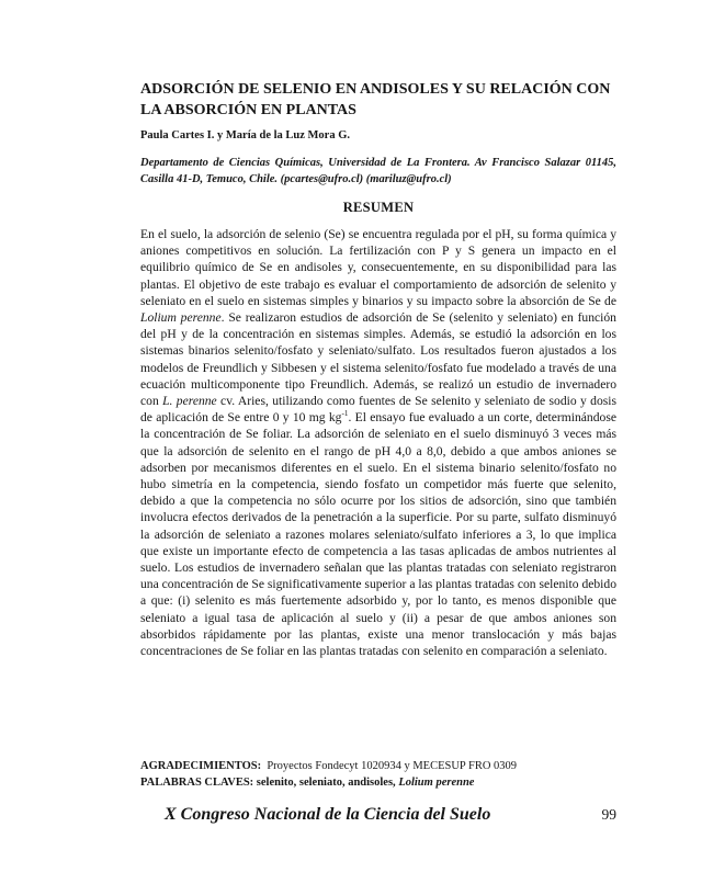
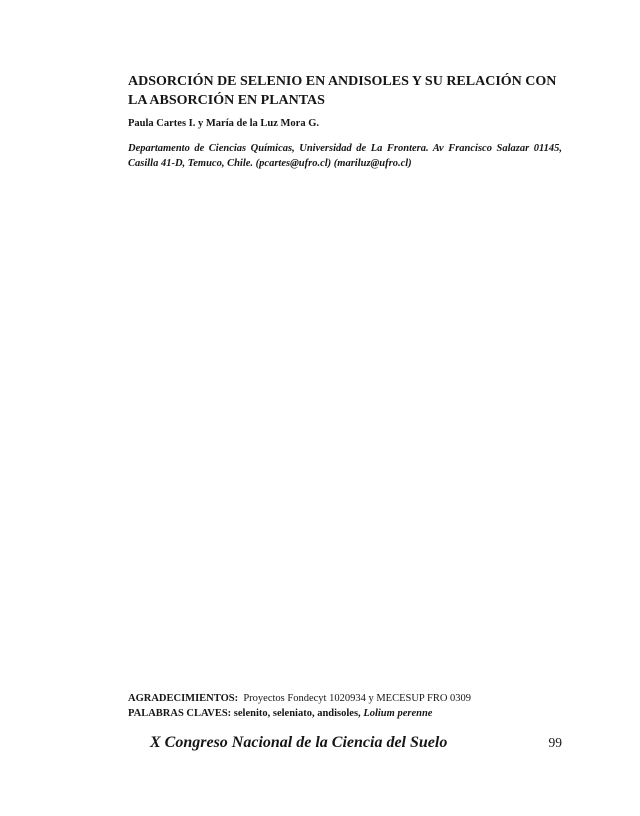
  ADSORCIÓN DE SELENIO EN ANDISOLES Y SU RELACIÓN CON LA ABSORCIÓN EN PLANTAS
  Paula Cartes I. y María de la Luz Mora G.
  Departamento de Ciencias Químicas, Universidad de La Frontera. Av Francisco Salazar 01145, Casilla 41-D, Temuco, Chile. (pcartes@ufro.cl) (mariluz@ufro.cl)
- RESUMEN
- En el suelo, la adsorción de selenio (Se) se encuentra regulada por el pH, su forma química y aniones competitivos en solución. La fertilización con P y S genera un impacto en el equilibrio químico de Se en andisoles y, consecuentemente, en su disponibilidad para las plantas. El objetivo de este trabajo es evaluar el comportamiento de adsorción de selenito y seleniato en el suelo en sistemas simples y binarios y su impacto sobre la absorción de Se de Lolium perenne. Se realizaron estudios de adsorción de Se (selenito y seleniato) en función del pH y de la concentración en sistemas simples. Además, se estudió la adsorción en los sistemas binarios selenito/fosfato y seleniato/sulfato. Los resultados fueron ajustados a los modelos de Freundlich y Sibbesen y el sistema selenito/fosfato fue modelado a través de una ecuación multicomponente tipo Freundlich. Además, se realizó un estudio de invernadero con L. perenne cv. Aries, utilizando como fuentes de Se selenito y seleniato de sodio y dosis de aplicación de Se entre 0 y 10 mg kg-1. El ensayo fue evaluado a un corte, determinándose la concentración de Se foliar. La adsorción de seleniato en el suelo disminuyó 3 veces más que la adsorción de selenito en el rango de pH 4,0 a 8,0, debido a que ambos aniones se adsorben por mecanismos diferentes en el suelo. En el sistema binario selenito/fosfato no hubo simetría en la competencia, siendo fosfato un competidor más fuerte que selenito, debido a que la competencia no sólo ocurre por los sitios de adsorción, sino que también involucra efectos derivados de la penetración a la superficie. Por su parte, sulfato disminuyó la adsorción de seleniato a razones molares seleniato/sulfato inferiores a 3, lo que implica que existe un importante efecto de competencia a las tasas aplicadas de ambos nutrientes al suelo. Los estudios de invernadero señalan que las plantas tratadas con seleniato registraron una concentración de Se significativamente superior a las plantas tratadas con selenito debido a que: (i) selenito es más fuertemente adsorbido y, por lo tanto, es menos disponible que seleniato a igual tasa de aplicación al suelo y (ii) a pesar de que ambos aniones son absorbidos rápidamente por las plantas, existe una menor translocación y más bajas concentraciones de Se foliar en las plantas tratadas con selenito en comparación a seleniato.
  AGRADECIMIENTOS: Proyectos Fondecyt 1020934 y MECESUP FRO 0309
  PALABRAS CLAVES: selenito, seleniato, andisoles, Lolium perenne
  X Congreso Nacional de la Ciencia del Suelo
  99
